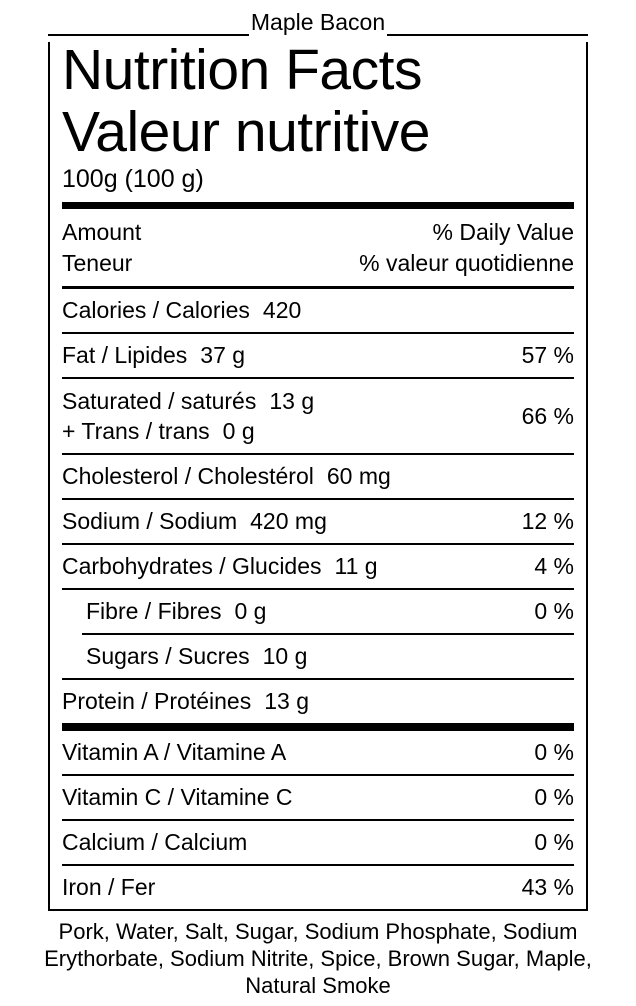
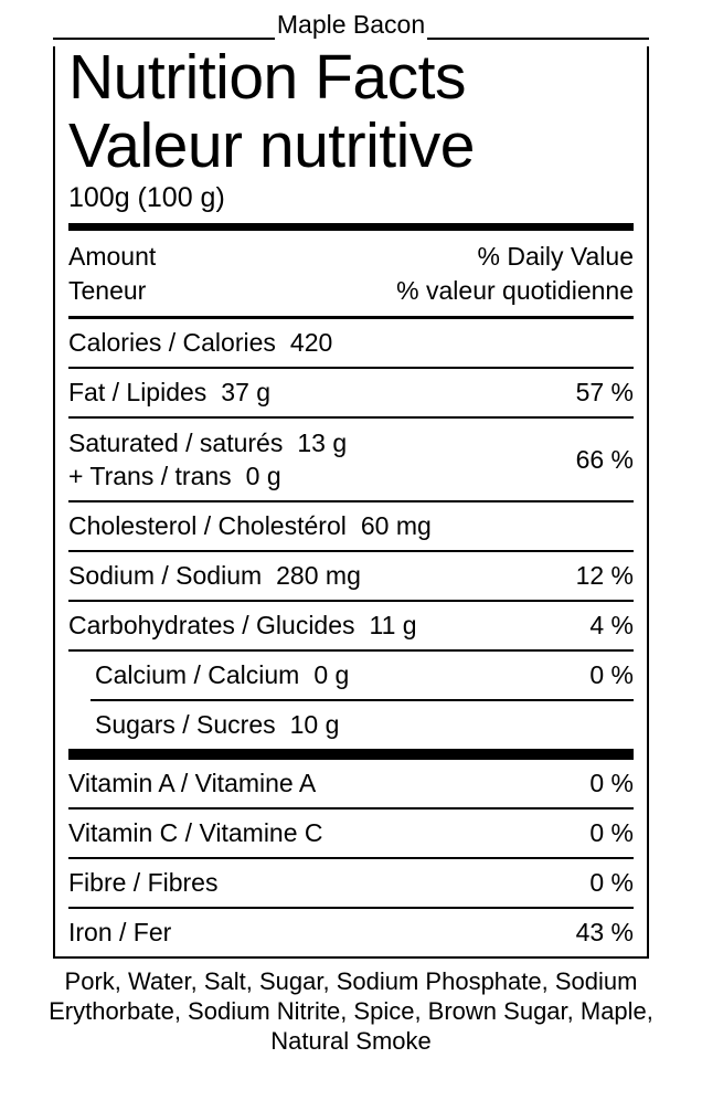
  Maple Bacon
  Nutrition Facts
  Valeur nutritive
  100g (100 g)
  Amount
  % Daily Value
  Teneur
  % valeur quotidienne
  Calories / Calories 420
  Fat / Lipides 37 g
  57 %
  Saturated / saturés 13 g
  + Trans / trans 0 g
  66 %
  Cholesterol / Cholestérol 60 mg
- Sodium / Sodium 420 mg
+ Sodium / Sodium 280 mg
  12 %
  Carbohydrates / Glucides 11 g
  4 %
- Fibre / Fibres 0 g
+ Calcium / Calcium 0 g
  0 %
  Sugars / Sucres 10 g
- Protein / Protéines 13 g
  Vitamin A / Vitamine A
  0 %
  Vitamin C / Vitamine C
  0 %
- Calcium / Calcium
+ Fibre / Fibres
  0 %
  Iron / Fer
  43 %
  Pork, Water, Salt, Sugar, Sodium Phosphate, Sodium Erythorbate, Sodium Nitrite, Spice, Brown Sugar, Maple, Natural Smoke
